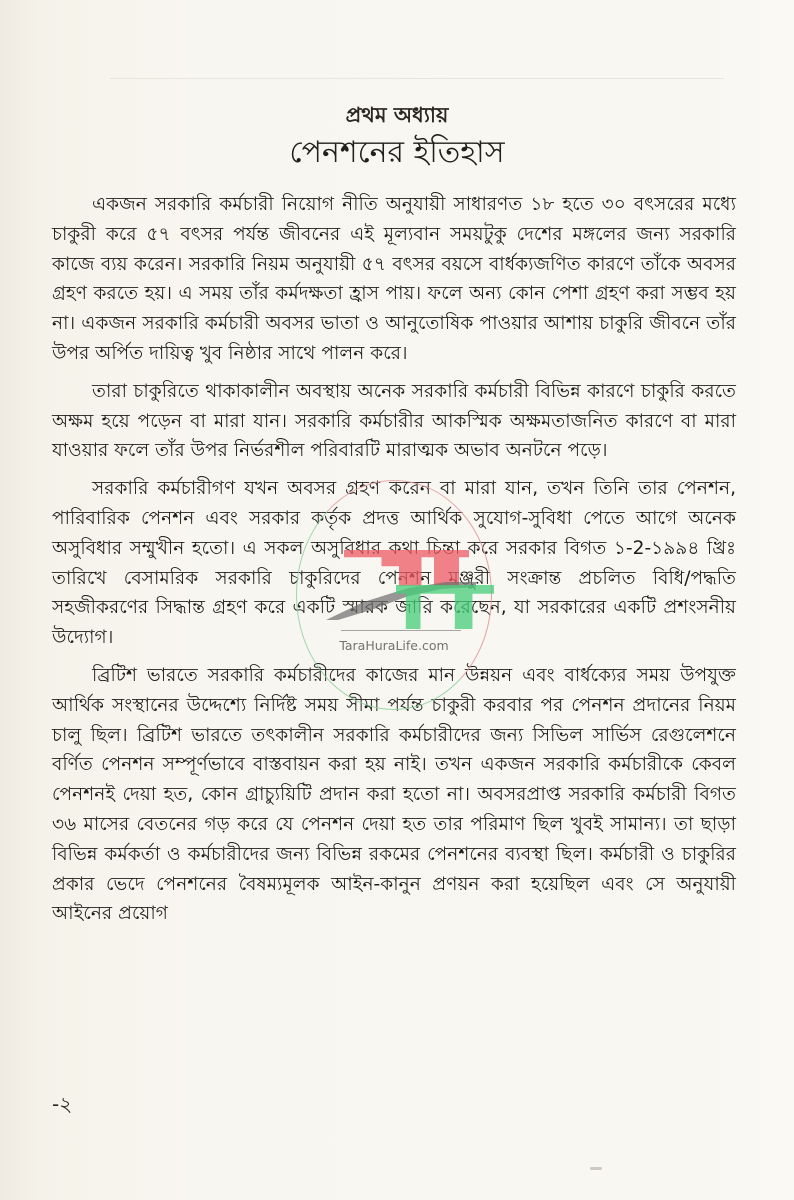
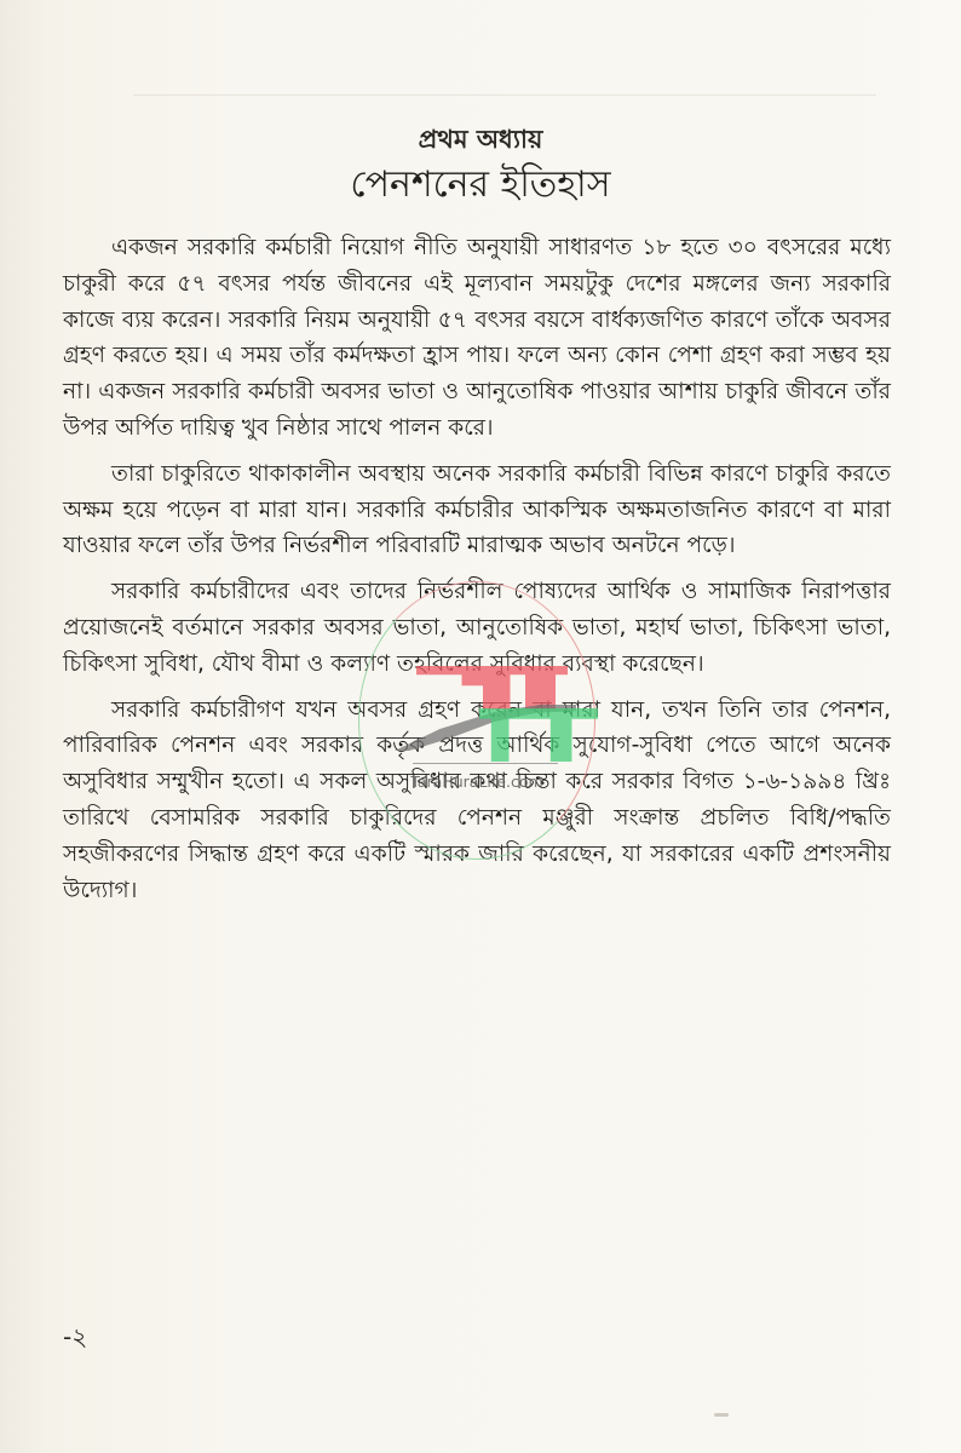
  প্রথম অধ্যায়
  পেনশনের ইতিহাস
  একজন সরকারি কর্মচারী নিয়োগ নীতি অনুযায়ী সাধারণত ১৮ হতে ৩০ বৎসরের মধ্যে চাকুরী করে ৫৭ বৎসর পর্যন্ত জীবনের এই মূল্যবান সময়টুকু দেশের মঙ্গলের জন্য সরকারি কাজে ব্যয় করেন। সরকারি নিয়ম অনুযায়ী ৫৭ বৎসর বয়সে বার্ধক্যজণিত কারণে তাঁকে অবসর গ্রহণ করতে হয়। এ সময় তাঁর কর্মদক্ষতা হ্রাস পায়। ফলে অন্য কোন পেশা গ্রহণ করা সম্ভব হয় না। একজন সরকারি কর্মচারী অবসর ভাতা ও আনুতোষিক পাওয়ার আশায় চাকুরি জীবনে তাঁর উপর অর্পিত দায়িত্ব খুব নিষ্ঠার সাথে পালন করে।
  তারা চাকুরিতে থাকাকালীন অবস্থায় অনেক সরকারি কর্মচারী বিভিন্ন কারণে চাকুরি করতে অক্ষম হয়ে পড়েন বা মারা যান। সরকারি কর্মচারীর আকস্মিক অক্ষমতাজনিত কারণে বা মারা যাওয়ার ফলে তাঁর উপর নির্ভরশীল পরিবারটি মারাত্মক অভাব অনটনে পড়ে।
+ সরকারি কর্মচারীদের এবং তাদের নির্ভরশীল পোষ্যদের আর্থিক ও সামাজিক নিরাপত্তার প্রয়োজনেই বর্তমানে সরকার অবসর ভাতা, আনুতোষিক ভাতা, মহার্ঘ ভাতা, চিকিৎসা ভাতা, চিকিৎসা সুবিধা, যৌথ বীমা ও কল্যাণ তহবিলের সুবিধার ব্যবস্থা করেছেন।
- সরকারি কর্মচারীগণ যখন অবসর গ্রহণ করেন বা মারা যান, তখন তিনি তার পেনশন, পারিবারিক পেনশন এবং সরকার কর্তৃক প্রদত্ত আর্থিক সুযোগ-সুবিধা পেতে আগে অনেক অসুবিধার সম্মুখীন হতো। এ সকল অসুবিধার কথা চিন্তা করে সরকার বিগত ১-2-১৯৯৪ খ্রিঃ তারিখে বেসামরিক সরকারি চাকুরিদের পেনশন মঞ্জুরী সংক্রান্ত প্রচলিত বিধি/পদ্ধতি সহজীকরণের সিদ্ধান্ত গ্রহণ করে একটি স্মারক জারি করেছেন, যা সরকারের একটি প্রশংসনীয় উদ্যোগ।
+ সরকারি কর্মচারীগণ যখন অবসর গ্রহণ করেন বা মারা যান, তখন তিনি তার পেনশন, পারিবারিক পেনশন এবং সরকার কর্তৃক প্রদত্ত আর্থিক সুযোগ-সুবিধা পেতে আগে অনেক অসুবিধার সম্মুখীন হতো। এ সকল অসুবিধার কথা চিন্তা করে সরকার বিগত ১-৬-১৯৯৪ খ্রিঃ তারিখে বেসামরিক সরকারি চাকুরিদের পেনশন মঞ্জুরী সংক্রান্ত প্রচলিত বিধি/পদ্ধতি সহজীকরণের সিদ্ধান্ত গ্রহণ করে একটি স্মারক জারি করেছেন, যা সরকারের একটি প্রশংসনীয় উদ্যোগ।
- ব্রিটিশ ভারতে সরকারি কর্মচারীদের কাজের মান উন্নয়ন এবং বার্ধক্যের সময় উপযুক্ত আর্থিক সংস্থানের উদ্দেশ্যে নির্দিষ্ট সময় সীমা পর্যন্ত চাকুরী করবার পর পেনশন প্রদানের নিয়ম চালু ছিল। ব্রিটিশ ভারতে তৎকালীন সরকারি কর্মচারীদের জন্য সিভিল সার্ভিস রেগুলেশনে বর্ণিত পেনশন সম্পূর্ণভাবে বাস্তবায়ন করা হয় নাই। তখন একজন সরকারি কর্মচারীকে কেবল পেনশনই দেয়া হত, কোন গ্রাচ্যুয়িটি প্রদান করা হতো না। অবসরপ্রাপ্ত সরকারি কর্মচারী বিগত ৩৬ মাসের বেতনের গড় করে যে পেনশন দেয়া হত তার পরিমাণ ছিল খুবই সামান্য। তা ছাড়া বিভিন্ন কর্মকর্তা ও কর্মচারীদের জন্য বিভিন্ন রকমের পেনশনের ব্যবস্থা ছিল। কর্মচারী ও চাকুরির প্রকার ভেদে পেনশনের বৈষম্যমূলক আইন-কানুন প্রণয়ন করা হয়েছিল এবং সে অনুযায়ী আইনের প্রয়োগ
  -২
  TaraHuraLife.com
